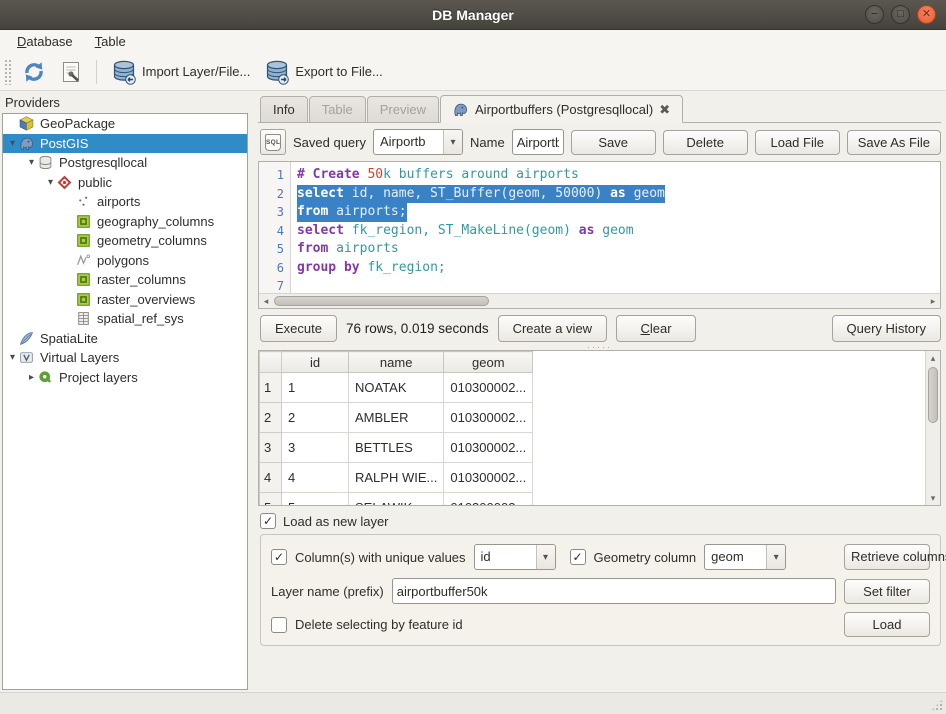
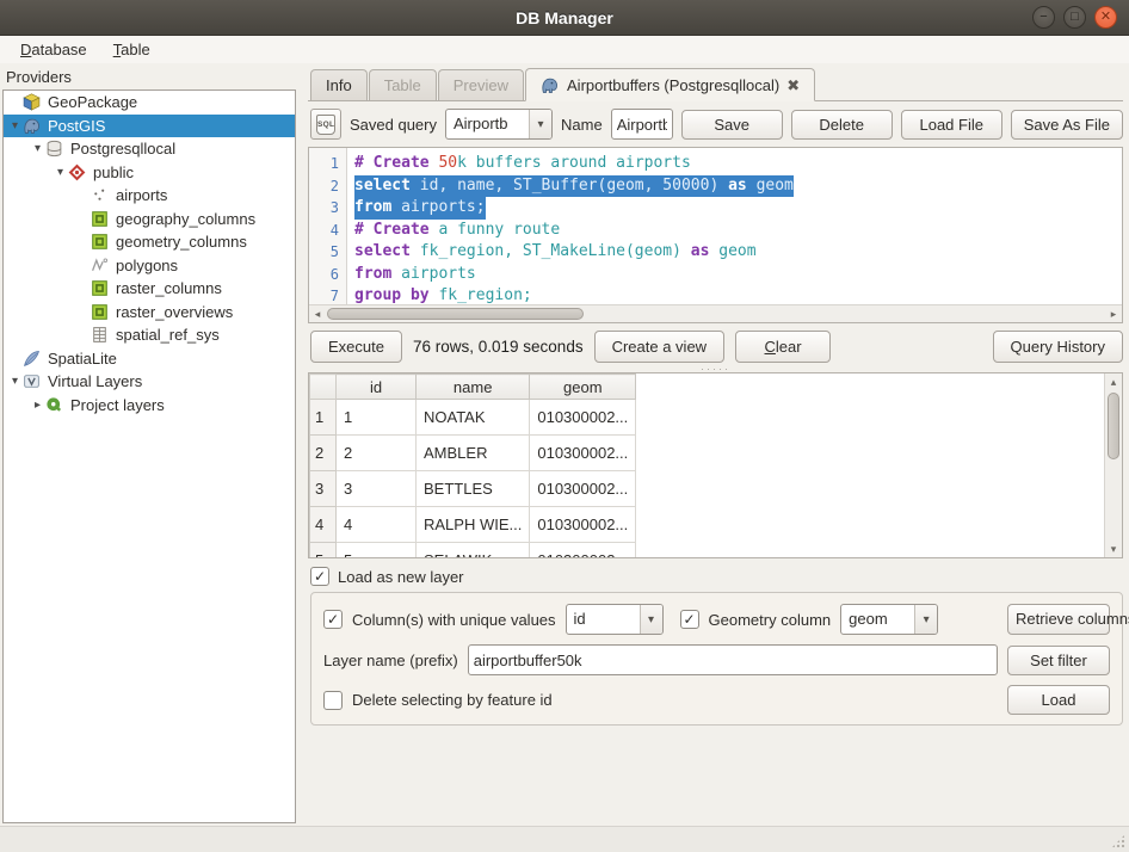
  DB Manager
  −
  □
  ✕
  Database
  Table
- Import Layer/File...
- Export to File...
  Providers
  GeoPackage
  ▾
  PostGIS
  ▾
  Postgresqllocal
  ▾
  public
  airports
  geography_columns
  geometry_columns
  polygons
  raster_columns
  raster_overviews
  spatial_ref_sys
  SpatiaLite
  ▾
  Virtual Layers
  ▸
  Project layers
  Info
  Table
  Preview
  Airportbuffers (Postgresqllocal)
  ✖
  Saved query
  Airportb
  ▾
  Name
  Save
  Delete
  Load File
  Save As File
  1
  2
  3
  4
  5
  6
  7
  # Create 50k buffers around airports
  select id, name, ST_Buffer(geom, 50000) as geom
  from airports;
+ # Create a funny route
  select fk_region, ST_MakeLine(geom) as geom
  from airports
  group by fk_region;
  ◂
  ▸
  Execute
  76 rows, 0.019 seconds
  Create a view
  Clear
  Query History
  ·····
  	id	name	geom
  1	1	NOATAK	010300002...
  2	2	AMBLER	010300002...
  3	3	BETTLES	010300002...
  4	4	RALPH WIE...	010300002...
  ▴
  ▾
  ✓
  Load as new layer
  ✓
  Column(s) with unique values
  id
  ▾
  ✓
  Geometry column
  geom
  ▾
  Retrieve column
  Layer name (prefix)
  airportbuffer50k
  Set filter
  Delete selecting by feature id
  Load
